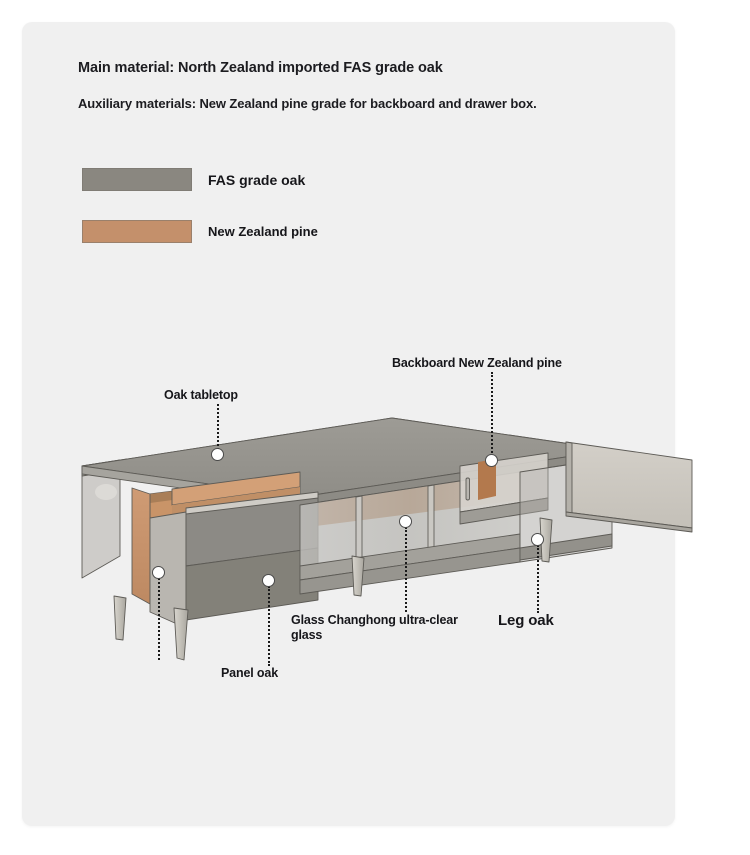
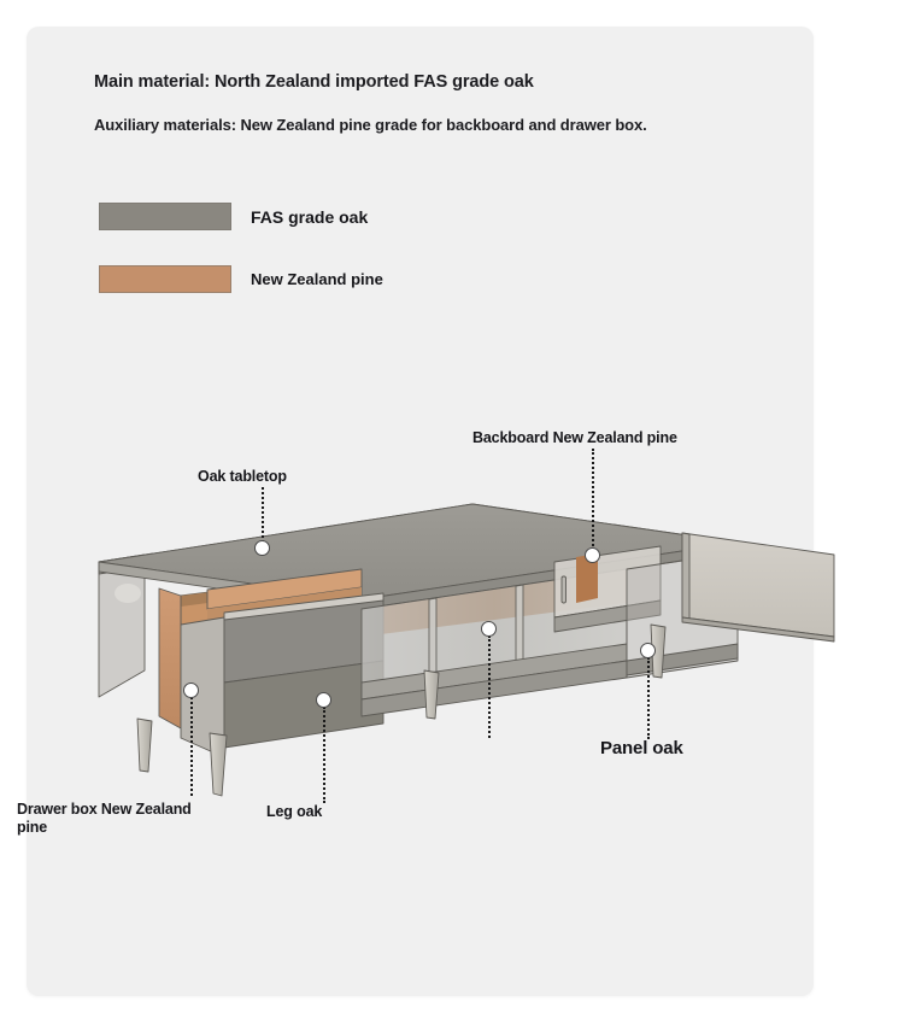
  Main material: North Zealand imported FAS grade oak
  Auxiliary materials: New Zealand pine grade for backboard and drawer box.
  FAS grade oak
  New Zealand pine
  Oak tabletop
  Backboard New Zealand pine
+ Drawer box New Zealand
+ pine
- Panel oak
+ Leg oak
- Glass Changhong ultra-clear
- glass
- Leg oak
+ Panel oak
